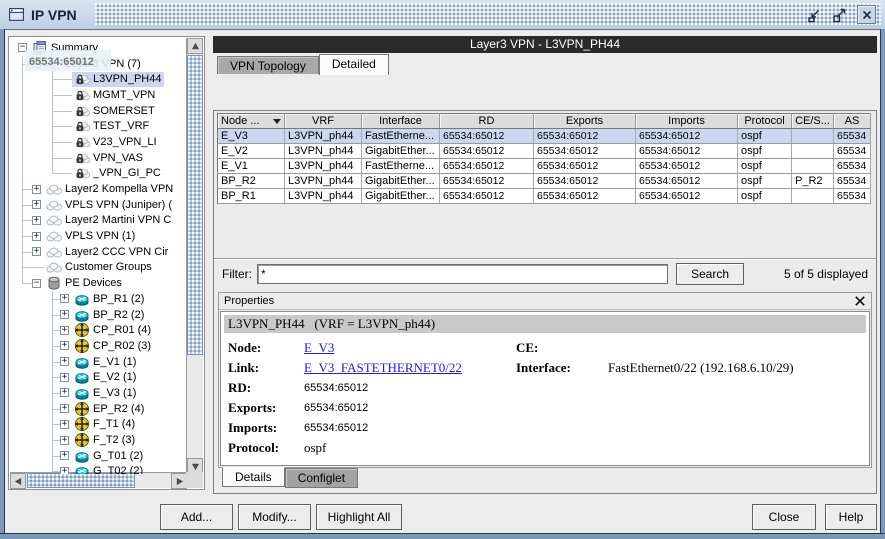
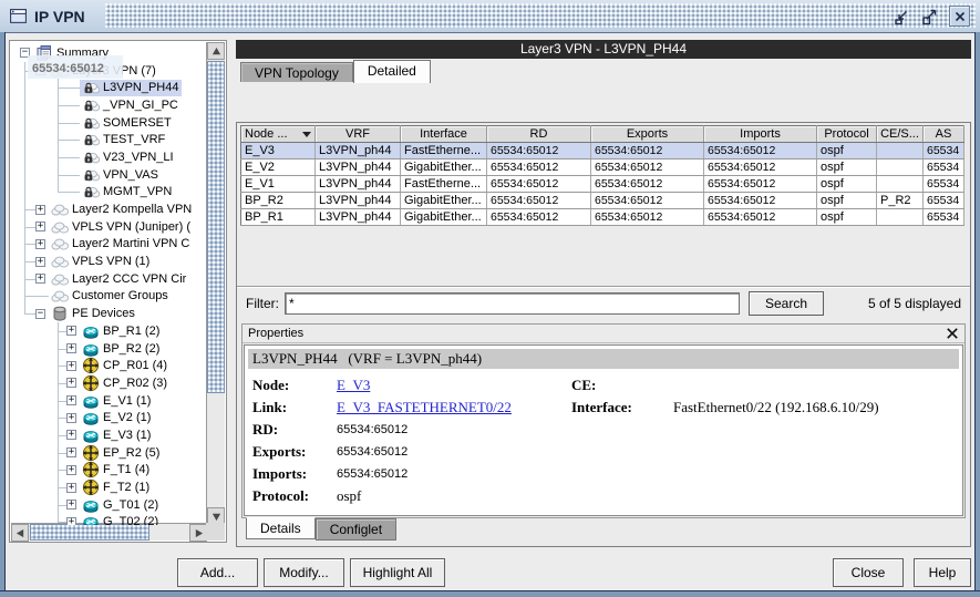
  IP VPN
  −
  Summary
  −
  Layer3 VPN (7)
  L3VPN_PH44
- MGMT_VPN
+ _VPN_GI_PC
  SOMERSET
  TEST_VRF
  V23_VPN_LI
  VPN_VAS
- _VPN_GI_PC
+ MGMT_VPN
  +
  Layer2 Kompella VPN
  +
  VPLS VPN (Juniper) (
  +
  Layer2 Martini VPN C
  +
  VPLS VPN (1)
  +
  Layer2 CCC VPN Cir
  Customer Groups
  −
  PE Devices
  +
  BP_R1 (2)
  +
  BP_R2 (2)
  +
  CP_R01 (4)
  +
  CP_R02 (3)
  +
  E_V1 (1)
  +
  E_V2 (1)
  +
  E_V3 (1)
  +
- EP_R2 (4)
+ EP_R2 (5)
  +
  F_T1 (4)
  +
- F_T2 (3)
+ F_T2 (1)
  +
  G_T01 (2)
  +
  G_T02 (2)
  65534:65012
  Layer3 VPN - L3VPN_PH44
  VPN Topology
  Detailed
  Node ...	VRF	Interface	RD	Exports	Imports	Protocol	CE/S...	AS
  E_V3	L3VPN_ph44	FastEtherne...	65534:65012	65534:65012	65534:65012	ospf		65534
  E_V2	L3VPN_ph44	GigabitEther...	65534:65012	65534:65012	65534:65012	ospf		65534
  E_V1	L3VPN_ph44	FastEtherne...	65534:65012	65534:65012	65534:65012	ospf		65534
  BP_R2	L3VPN_ph44	GigabitEther...	65534:65012	65534:65012	65534:65012	ospf	P_R2	65534
  BP_R1	L3VPN_ph44	GigabitEther...	65534:65012	65534:65012	65534:65012	ospf		65534
  Filter:
  *
  Search
  5 of 5 displayed
  Properties
  L3VPN_PH44 (VRF = L3VPN_ph44)
  Node:
  E_V3
  CE:
  Link:
  E_V3_FASTETHERNET0/22
  Interface:
  FastEthernet0/22 (192.168.6.10/29)
  RD:
  65534:65012
  Exports:
  65534:65012
  Imports:
  65534:65012
  Protocol:
  ospf
  Details
  Configlet
  Add...
  Modify...
  Highlight All
  Close
  Help
